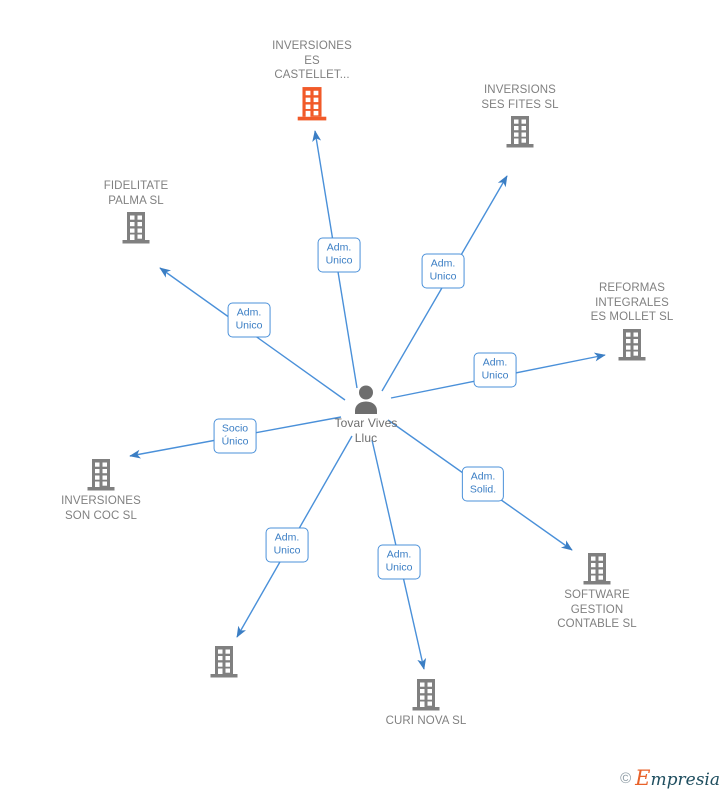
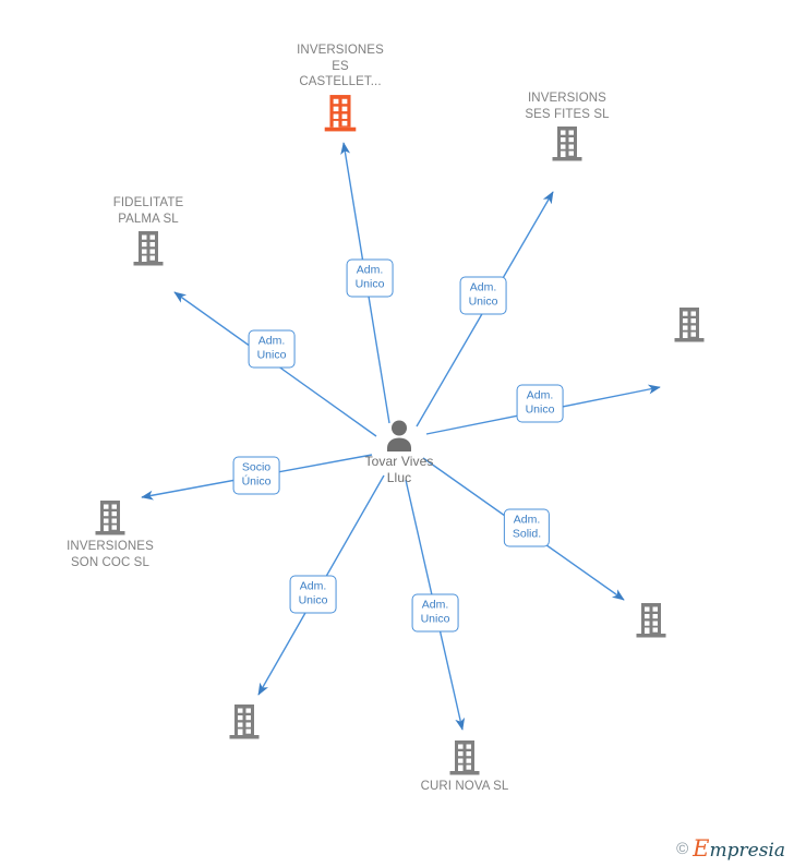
  Adm.
  Unico
  Adm.
  Unico
  Adm.
  Unico
  Adm.
  Solid.
  Adm.
  Unico
  Adm.
  Unico
  Socio
  Único
  Adm.
  Unico
  INVERSIONES
  ES
  CASTELLET...
  INVERSIONS
  SES FITES SL
- REFORMAS
- INTEGRALES
- ES MOLLET SL
- SOFTWARE
- GESTION
- CONTABLE SL
  CURI NOVA SL
  INVERSIONES
  SON COC SL
  FIDELITATE
  PALMA SL
  Tovar Vives
  Lluc
  ©
  Empresia
